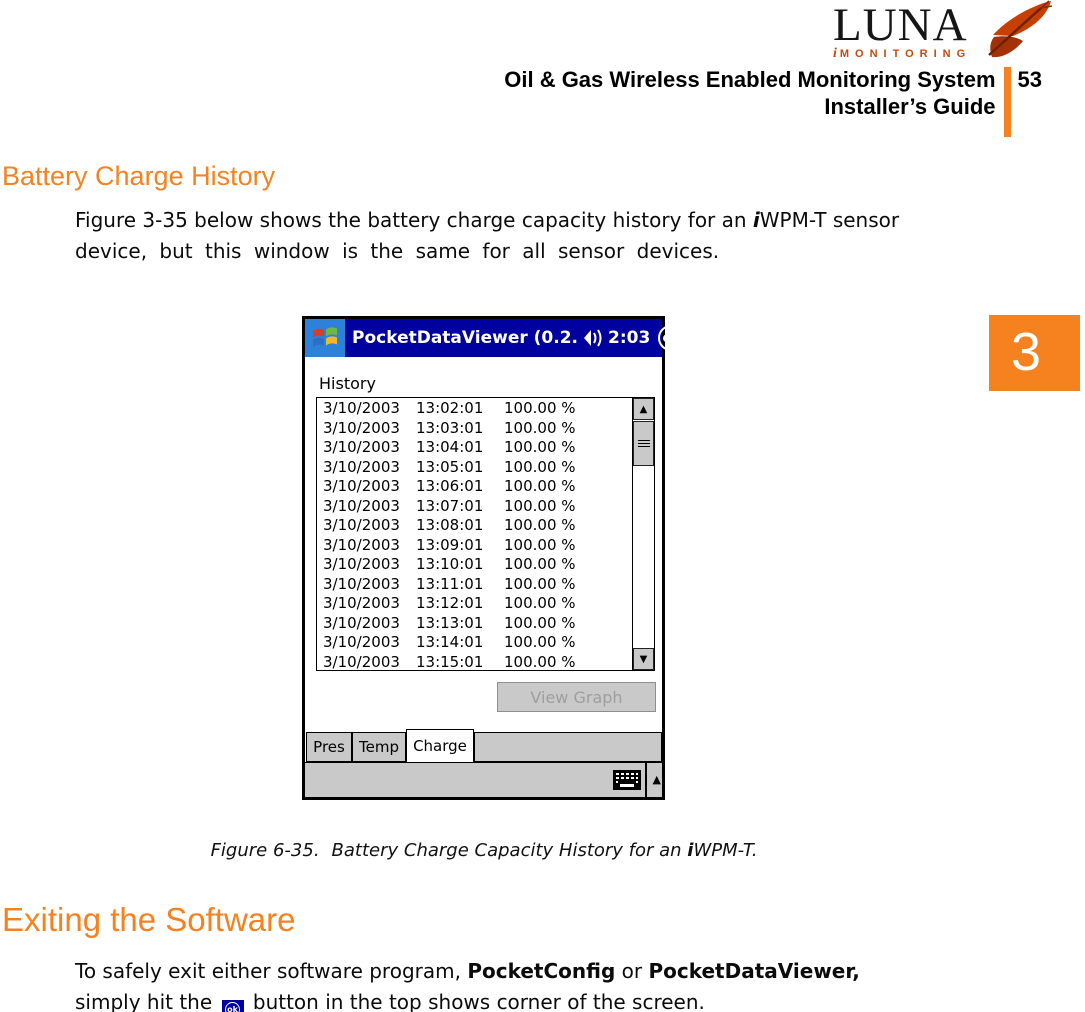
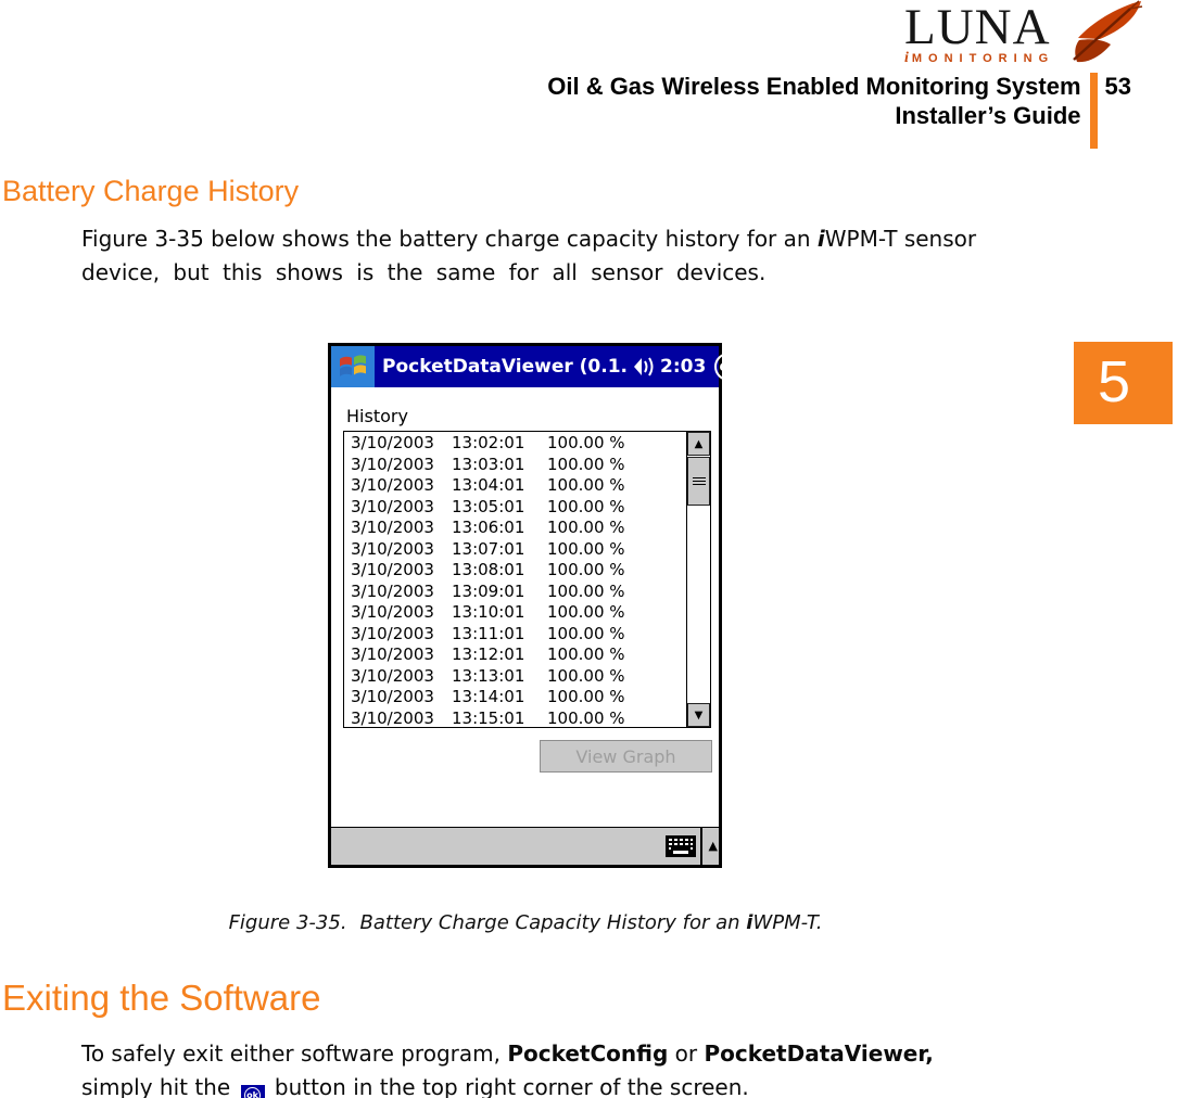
  LUNA
  iMONITORING
  Oil & Gas Wireless Enabled Monitoring System
  Installer’s Guide
  53
- 3
+ 5
  Battery Charge History
  Figure 3-35 below shows the battery charge capacity history for an iWPM-T sensor
- device, but this window is the same for all sensor devices.
+ device, but this shows is the same for all sensor devices.
- PocketDataViewer (0.2.
+ PocketDataViewer (0.1.
  2:03
  ok
  History
  3/10/2003 13:02:01 100.00 %
  3/10/2003 13:03:01 100.00 %
  3/10/2003 13:04:01 100.00 %
  3/10/2003 13:05:01 100.00 %
  3/10/2003 13:06:01 100.00 %
  3/10/2003 13:07:01 100.00 %
  3/10/2003 13:08:01 100.00 %
  3/10/2003 13:09:01 100.00 %
  3/10/2003 13:10:01 100.00 %
  3/10/2003 13:11:01 100.00 %
  3/10/2003 13:12:01 100.00 %
  3/10/2003 13:13:01 100.00 %
  3/10/2003 13:14:01 100.00 %
  3/10/2003 13:15:01 100.00 %
  ▲
  ▼
  View Graph
- Pres
- Temp
- Charge
  ▲
- Figure 6-35. Battery Charge Capacity History for an iWPM-T.
+ Figure 3-35. Battery Charge Capacity History for an iWPM-T.
  Exiting the Software
  To safely exit either software program, PocketConfig or PocketDataViewer,
  simply hit the
  ok
- button in the top shows corner of the screen.
+ button in the top right corner of the screen.
